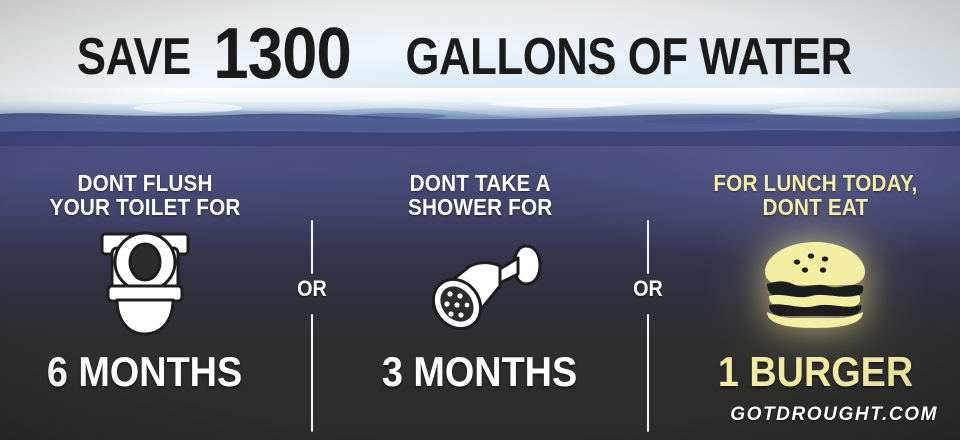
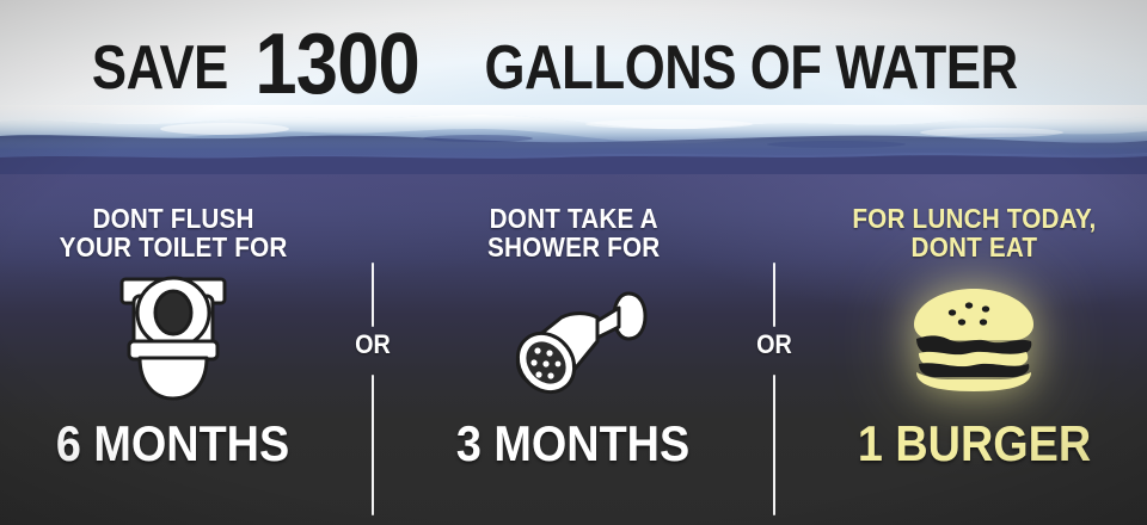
- GOTDROUGHT.COM
